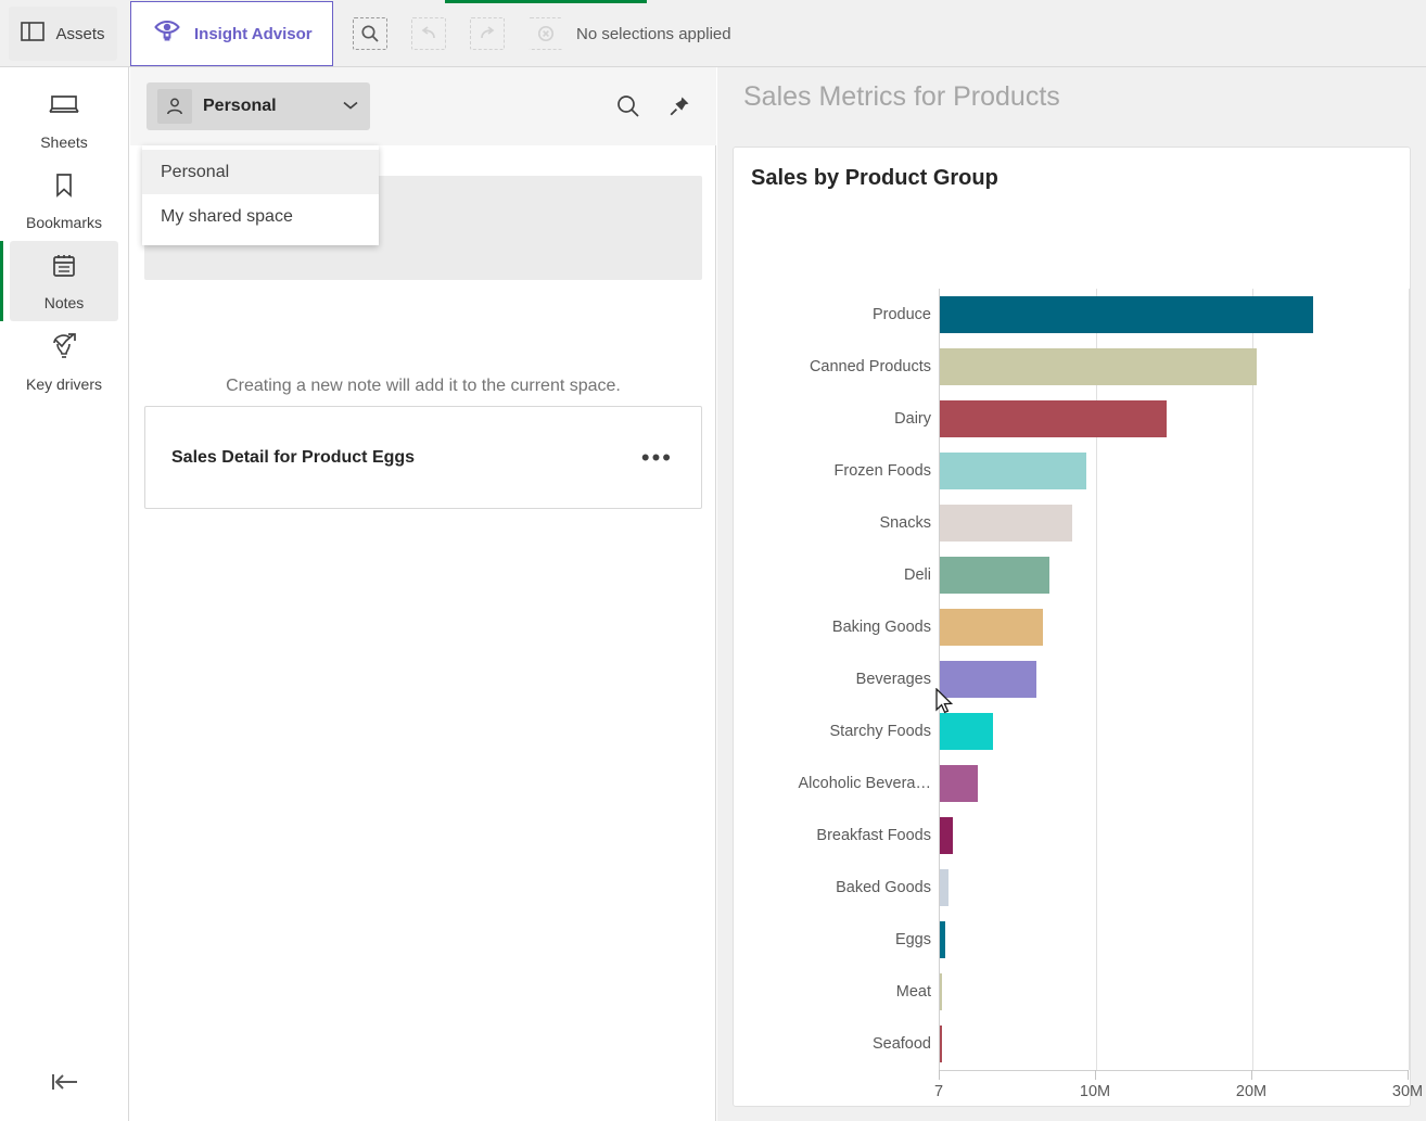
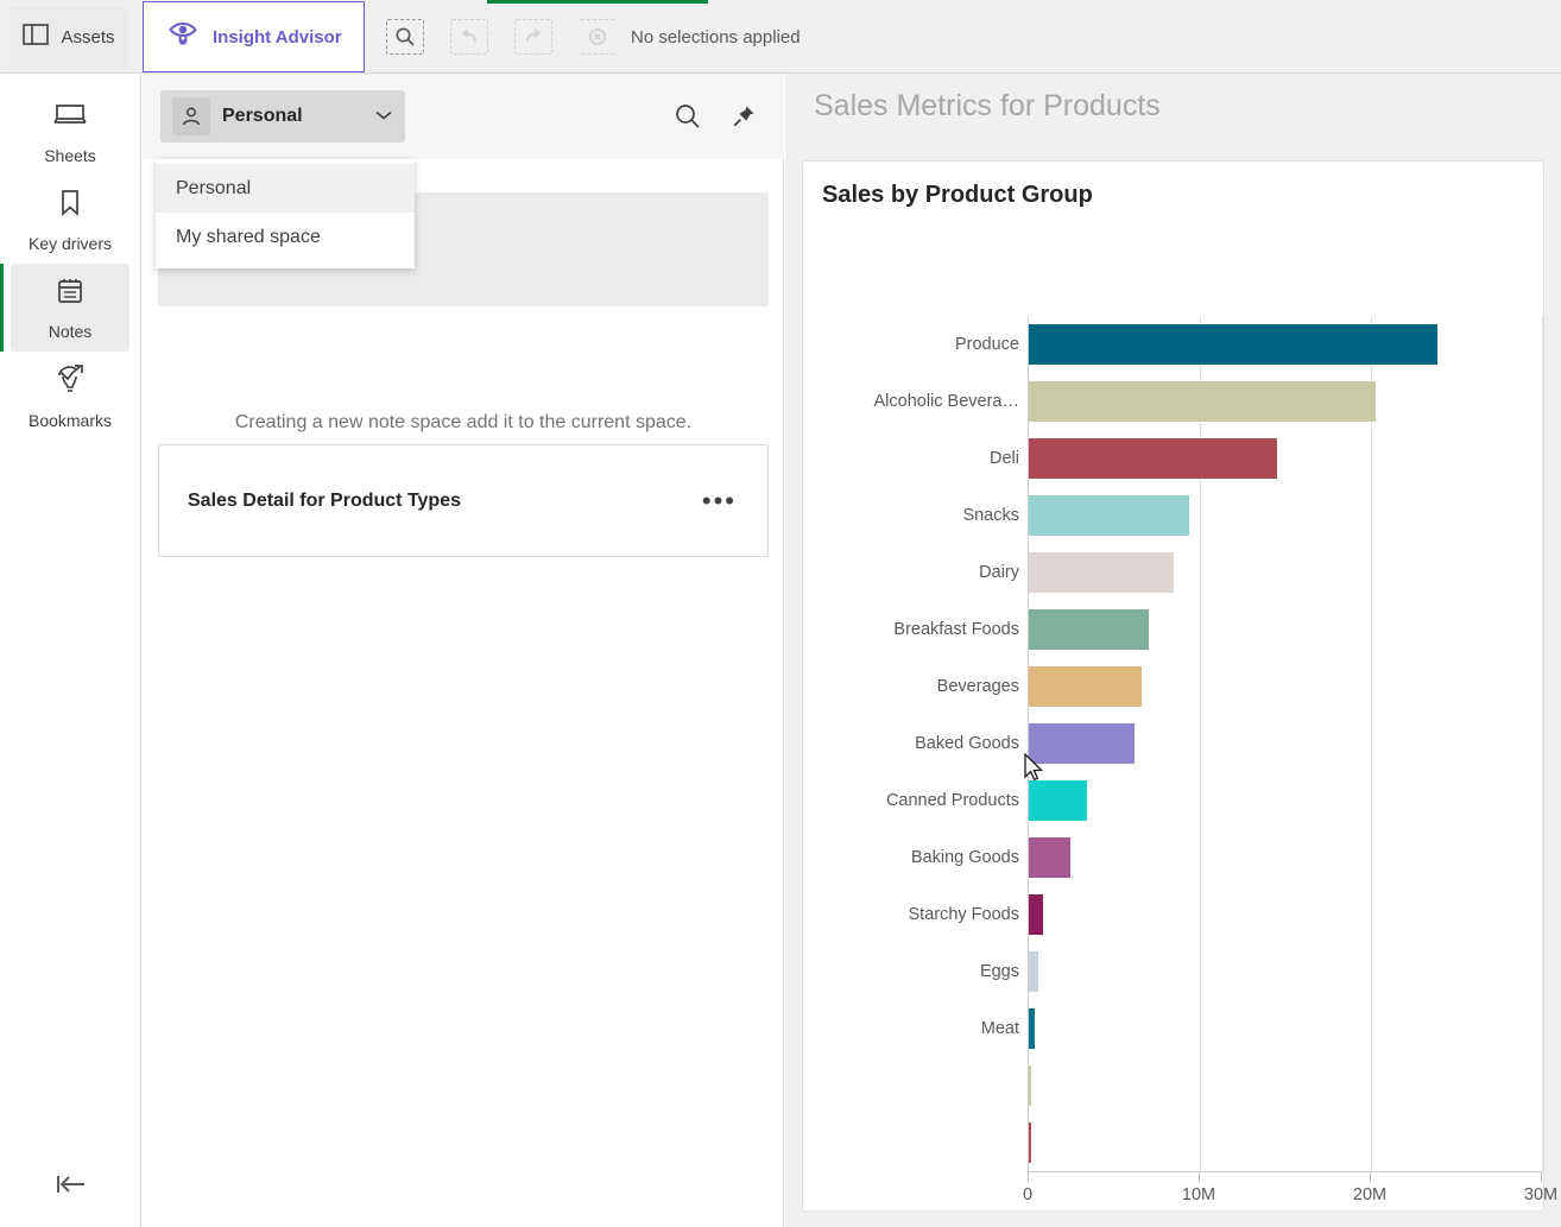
  Assets
  Insight Advisor
  No selections applied
  Sheets
- Bookmarks
+ Key drivers
  Notes
- Key drivers
+ Bookmarks
  Personal
  Personal
  My shared space
- Creating a new note will add it to the current space.
+ Creating a new note space add it to the current space.
- Sales Detail for Product Eggs
+ Sales Detail for Product Types
  •••
  Sales Metrics for Products
  Sales by Product Group
  Produce
- Canned Products
+ Alcoholic Bevera…
- Dairy
+ Deli
- Frozen Foods
  Snacks
- Deli
+ Dairy
- Baking Goods
+ Breakfast Foods
  Beverages
- Starchy Foods
+ Baked Goods
- Alcoholic Bevera…
+ Canned Products
- Breakfast Foods
+ Baking Goods
- Baked Goods
+ Starchy Foods
  Eggs
  Meat
- Seafood
- 7
+ 0
  10M
  20M
  30M
